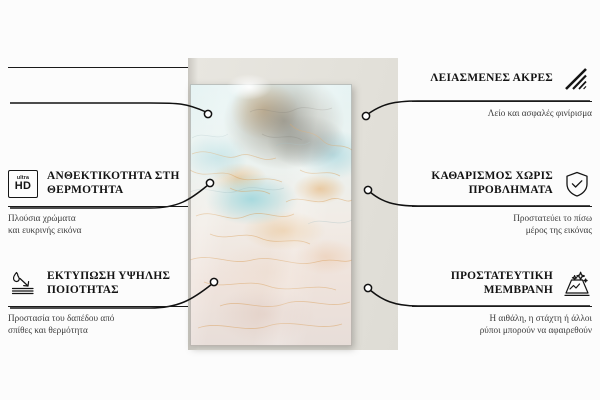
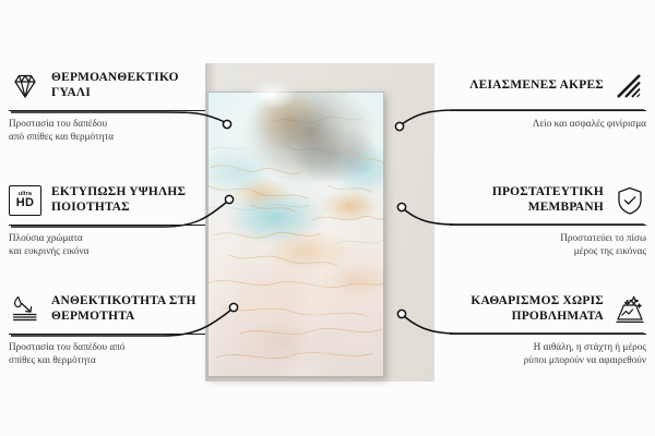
+ ΘΕΡΜΟΑΝΘΕΚΤΙΚΟ ΓΥΑΛΙ
+ Προστασία του δαπέδου
+ από σπίθες και θερμότητα
  HD
- ΑΝΘΕΚΤΙΚΟΤΗΤΑ ΣΤΗ ΘΕΡΜΟΤΗΤΑ
+ ΕΚΤΥΠΩΣΗ ΥΨΗΛΗΣ ΠΟΙΟΤΗΤΑΣ
  Πλούσια χρώματα
  και ευκρινής εικόνα
- ΕΚΤΥΠΩΣΗ ΥΨΗΛΗΣ ΠΟΙΟΤΗΤΑΣ
+ ΑΝΘΕΚΤΙΚΟΤΗΤΑ ΣΤΗ ΘΕΡΜΟΤΗΤΑ
  Προστασία του δαπέδου από
  σπίθες και θερμότητα
  ΛΕΙΑΣΜΕΝΕΣ ΑΚΡΕΣ
  Λείο και ασφαλές φινίρισμα
- ΚΑΘΑΡΙΣΜΟΣ ΧΩΡΙΣ ΠΡΟΒΛΗΜΑΤΑ
+ ΠΡΟΣΤΑΤΕΥΤΙΚΗ ΜΕΜΒΡΑΝΗ
  Προστατεύει το πίσω
  μέρος της εικόνας
- ΠΡΟΣΤΑΤΕΥΤΙΚΗ ΜΕΜΒΡΑΝΗ
+ ΚΑΘΑΡΙΣΜΟΣ ΧΩΡΙΣ ΠΡΟΒΛΗΜΑΤΑ
- Η αιθάλη, η στάχτη ή άλλοι
+ Η αιθάλη, η στάχτη ή μέρος
  ρύποι μπορούν να αφαιρεθούν
